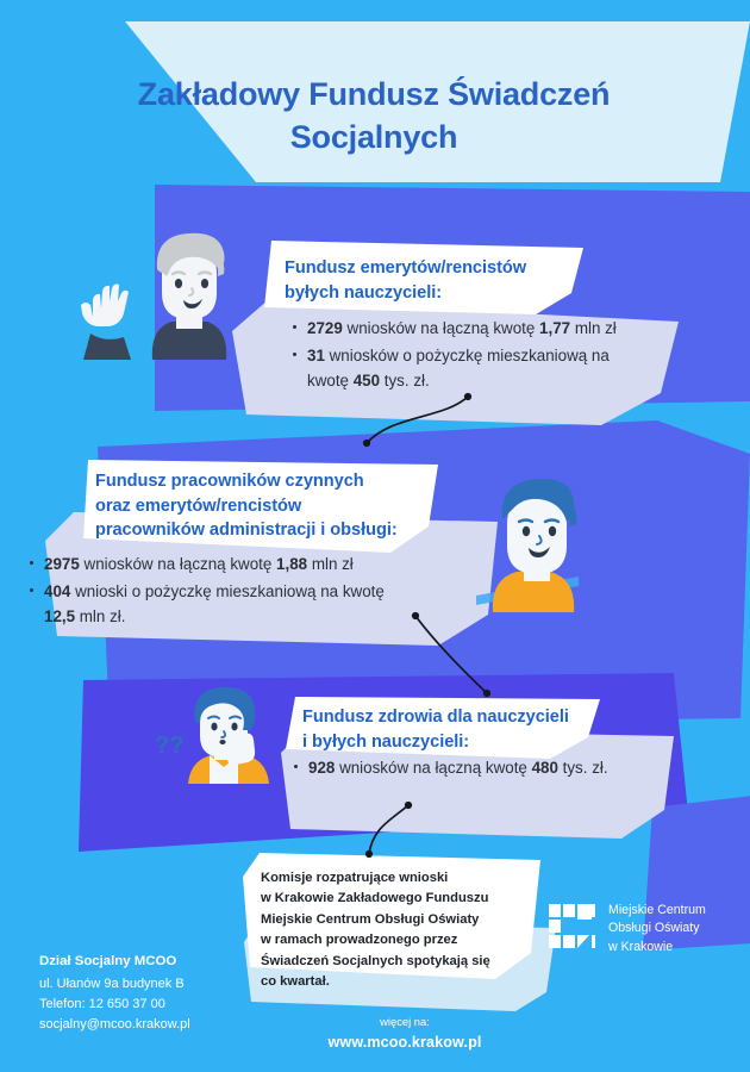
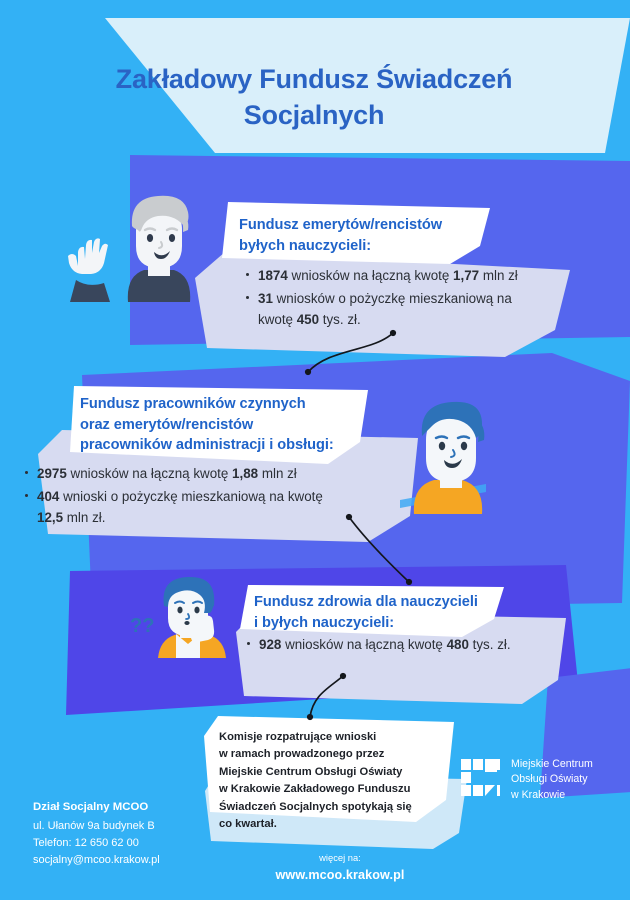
  Zakładowy Fundusz Świadczeń
  Socjalnych
  Fundusz emerytów/rencistów
  byłych nauczycieli:
- 2729 wniosków na łączną kwotę 1,77 mln zł
+ 1874 wniosków na łączną kwotę 1,77 mln zł
  31 wniosków o pożyczkę mieszkaniową na kwotę 450 tys. zł.
  Fundusz pracowników czynnych
  oraz emerytów/rencistów
  pracowników administracji i obsługi:
  2975 wniosków na łączną kwotę 1,88 mln zł
  404 wnioski o pożyczkę mieszkaniową na kwotę 12,5 mln zł.
  Fundusz zdrowia dla nauczycieli
  i byłych nauczycieli:
  928 wniosków na łączną kwotę 480 tys. zł.
  ??
  Komisje rozpatrujące wnioski
- w Krakowie Zakładowego Funduszu
+ w ramach prowadzonego przez
  Miejskie Centrum Obsługi Oświaty
- w ramach prowadzonego przez
+ w Krakowie Zakładowego Funduszu
  Świadczeń Socjalnych spotykają się
  co kwartał.
  Dział Socjalny MCOO
  ul. Ułanów 9a budynek B
- Telefon: 12 650 37 00
+ Telefon: 12 650 62 00
  socjalny@mcoo.krakow.pl
  więcej na:
  www.mcoo.krakow.pl
  Miejskie Centrum
  Obsługi Oświaty
  w Krakowie
